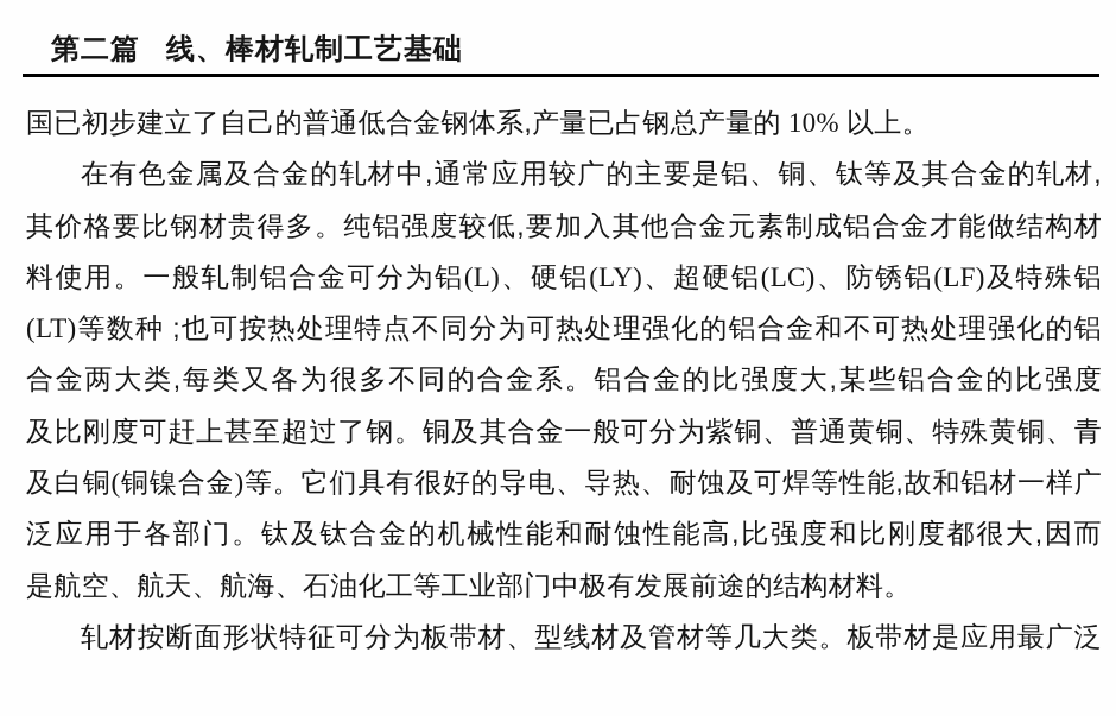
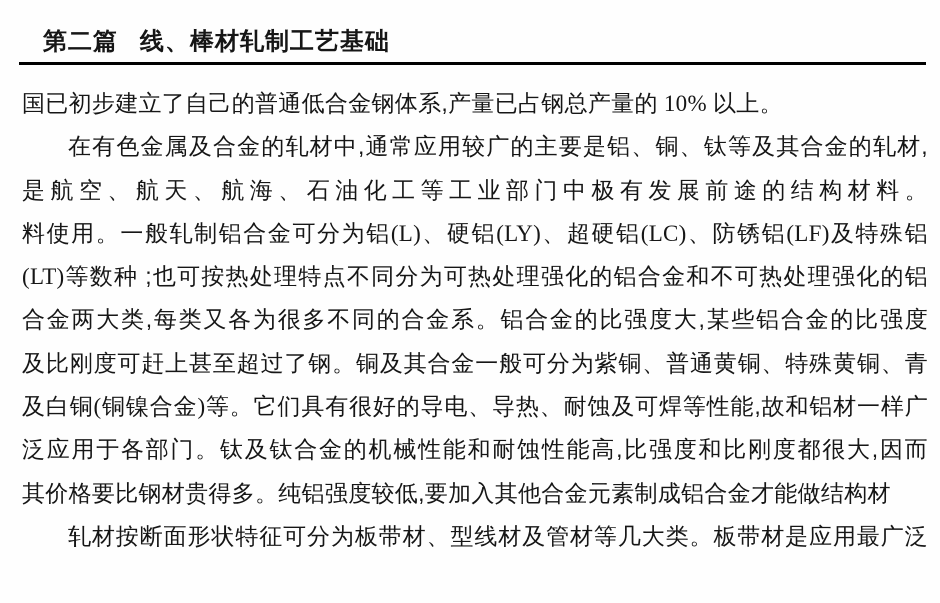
  第二篇 线、棒材轧制工艺基础
  国已初步建立了自己的普通低合金钢体系,产量已占钢总产量的 10% 以上。
  在有色金属及合金的轧材中,通常应用较广的主要是铝、铜、钛等及其合金的轧材,
- 其价格要比钢材贵得多。纯铝强度较低,要加入其他合金元素制成铝合金才能做结构材
+ 是航空、航天、航海、石油化工等工业部门中极有发展前途的结构材料。
  料使用。一般轧制铝合金可分为铝(L)、硬铝(LY)、超硬铝(LC)、防锈铝(LF)及特殊铝
  (LT)等数种 ;也可按热处理特点不同分为可热处理强化的铝合金和不可热处理强化的铝
  合金两大类,每类又各为很多不同的合金系。铝合金的比强度大,某些铝合金的比强度
  及比刚度可赶上甚至超过了钢。铜及其合金一般可分为紫铜、普通黄铜、特殊黄铜、青
  及白铜(铜镍合金)等。它们具有很好的导电、导热、耐蚀及可焊等性能,故和铝材一样广
  泛应用于各部门。钛及钛合金的机械性能和耐蚀性能高,比强度和比刚度都很大,因而
- 是航空、航天、航海、石油化工等工业部门中极有发展前途的结构材料。
+ 其价格要比钢材贵得多。纯铝强度较低,要加入其他合金元素制成铝合金才能做结构材
  轧材按断面形状特征可分为板带材、型线材及管材等几大类。板带材是应用最广泛
